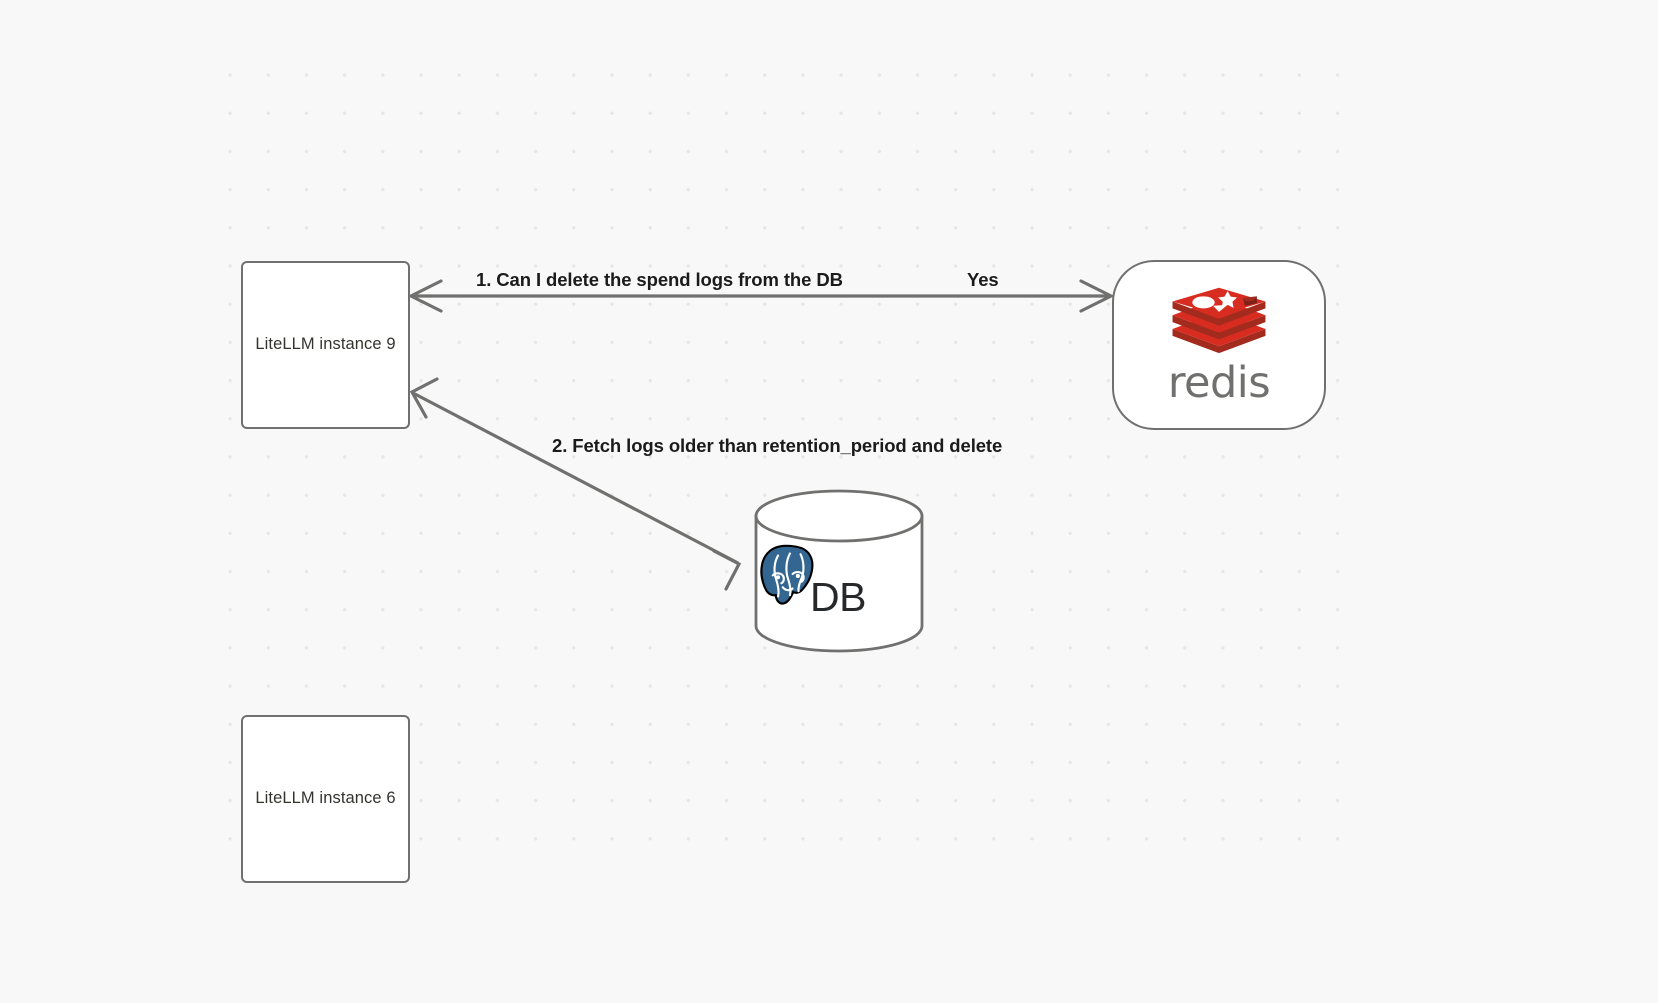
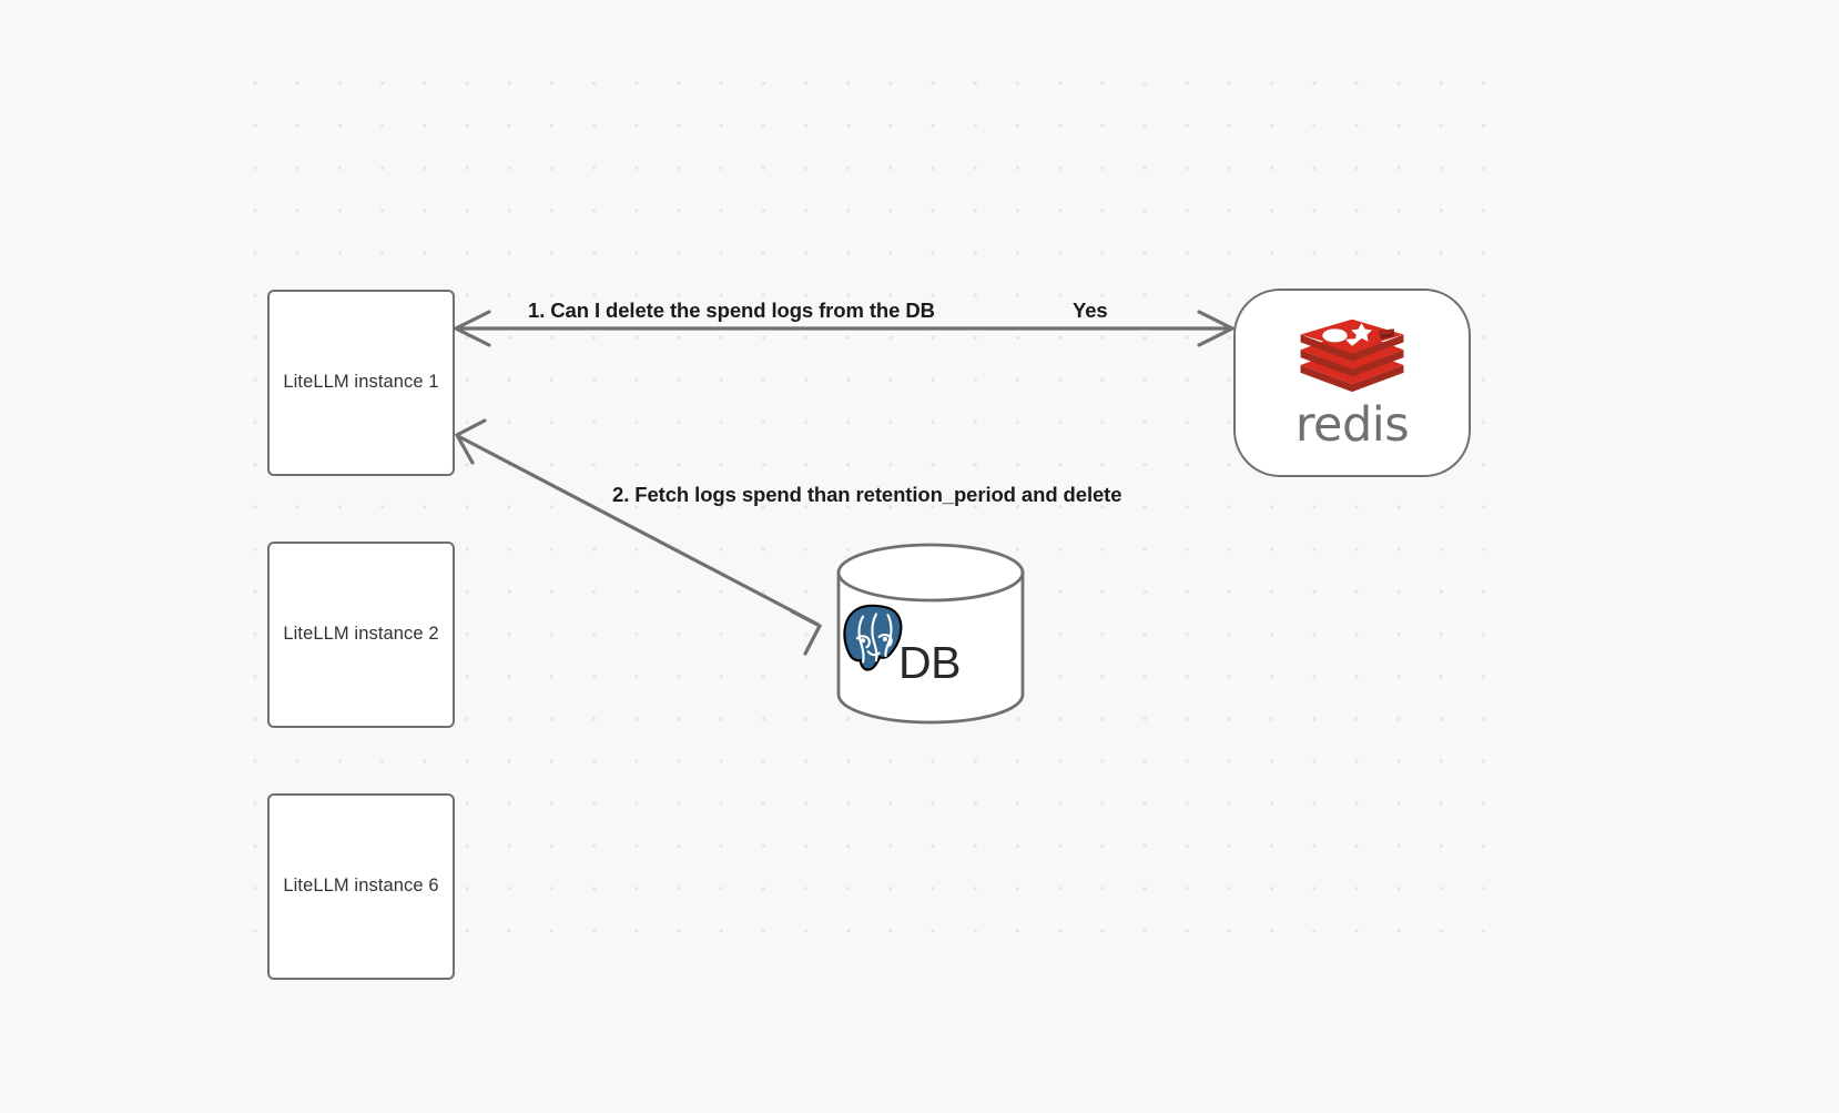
  1. Can I delete the spend logs from the DB
  Yes
- 2. Fetch logs older than retention_period and delete
+ 2. Fetch logs spend than retention_period and delete
- LiteLLM instance 9
+ LiteLLM instance 1
+ LiteLLM instance 2
  LiteLLM instance 6
  redis
  DB
